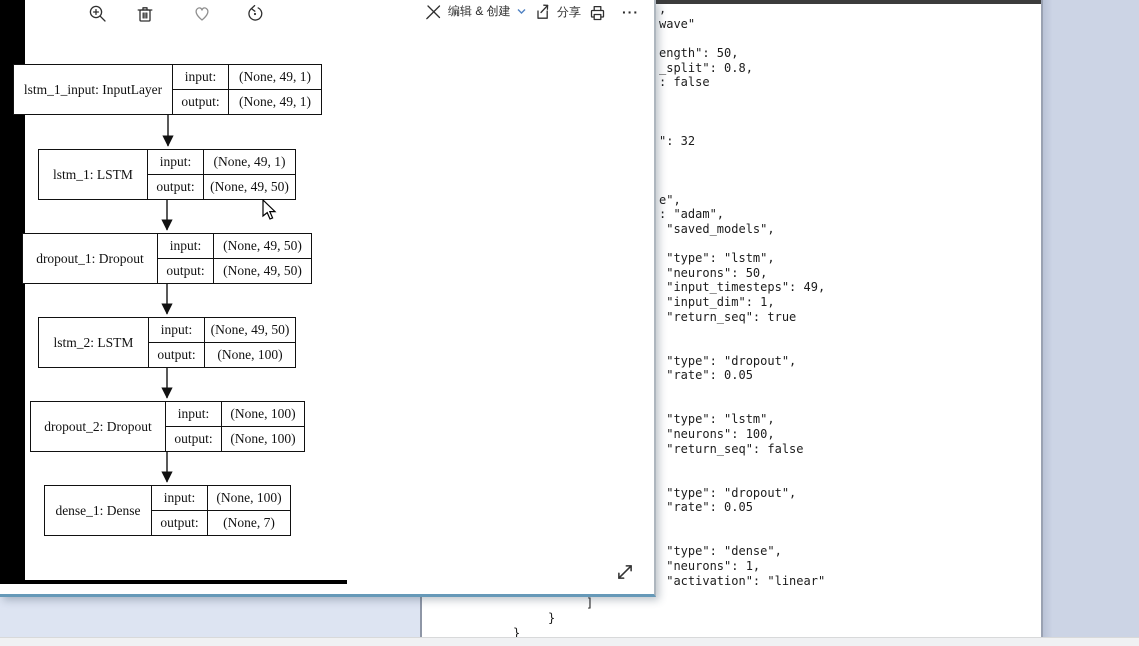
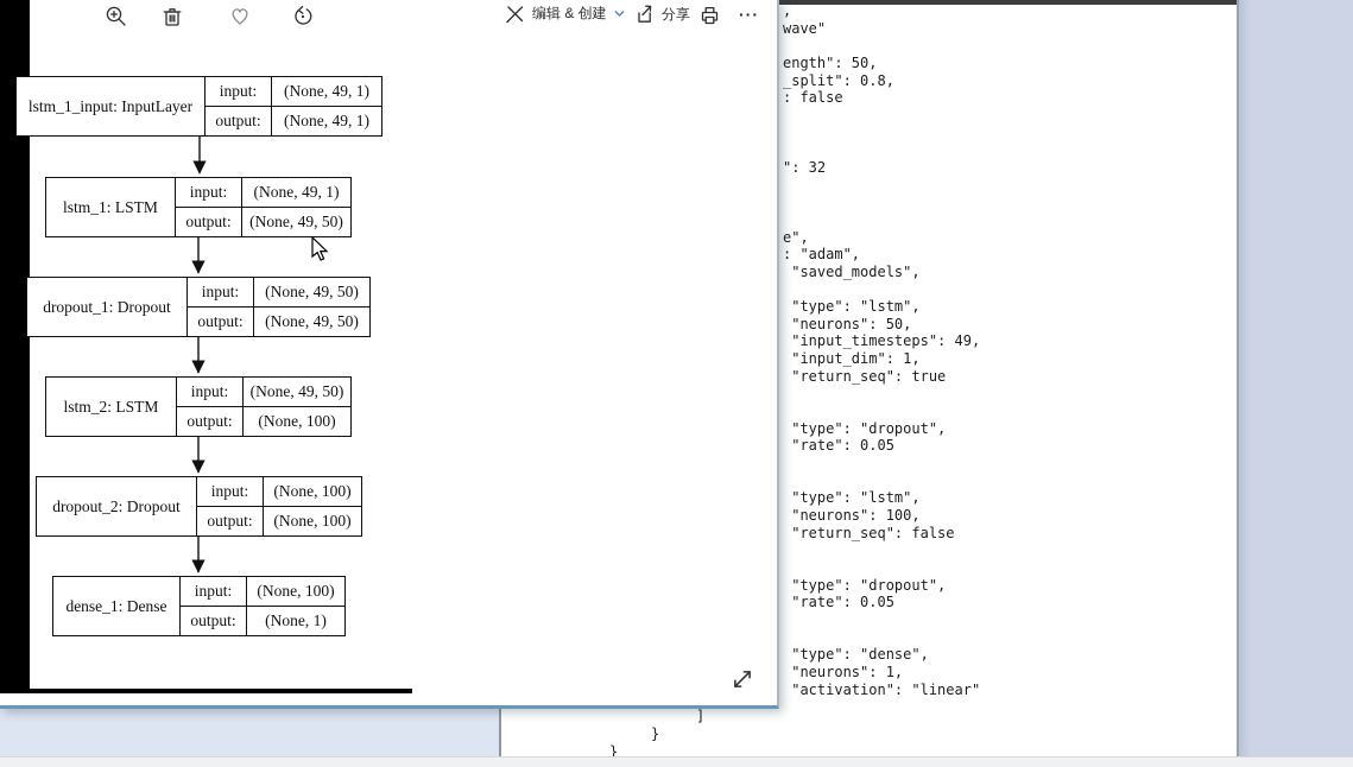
  ,
  wave"
  ength": 50,
  _split": 0.8,
  : false
  ": 32
  e",
  : "adam",
  "saved_models",
  "type": "lstm",
  "neurons": 50,
  "input_timesteps": 49,
  "input_dim": 1,
  "return_seq": true
  "type": "dropout",
  "rate": 0.05
  "type": "lstm",
  "neurons": 100,
  "return_seq": false
  "type": "dropout",
  "rate": 0.05
  "type": "dense",
  "neurons": 1,
  "activation": "linear"
  ]
  }
  }
  编辑 & 创建
  分享
  ···
  lstm_1_input: InputLayer
  input:
  (None, 49, 1)
  output:
  (None, 49, 1)
  lstm_1: LSTM
  input:
  (None, 49, 1)
  output:
  (None, 49, 50)
  dropout_1: Dropout
  input:
  (None, 49, 50)
  output:
  (None, 49, 50)
  lstm_2: LSTM
  input:
  (None, 49, 50)
  output:
  (None, 100)
  dropout_2: Dropout
  input:
  (None, 100)
  output:
  (None, 100)
  dense_1: Dense
  input:
  (None, 100)
  output:
- (None, 7)
+ (None, 1)
